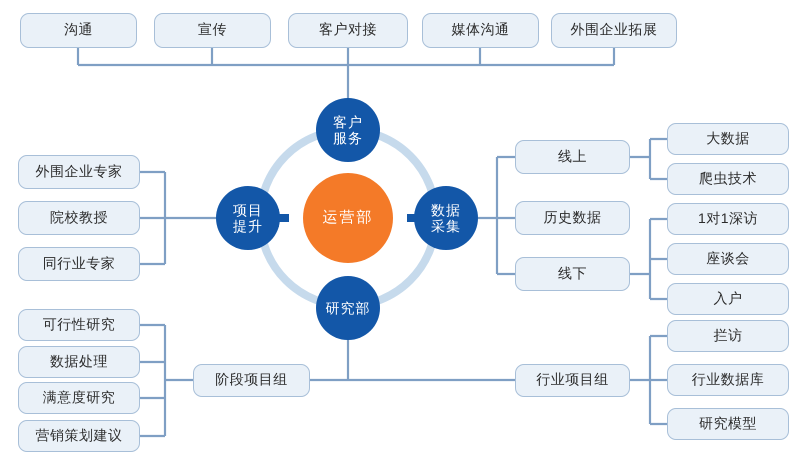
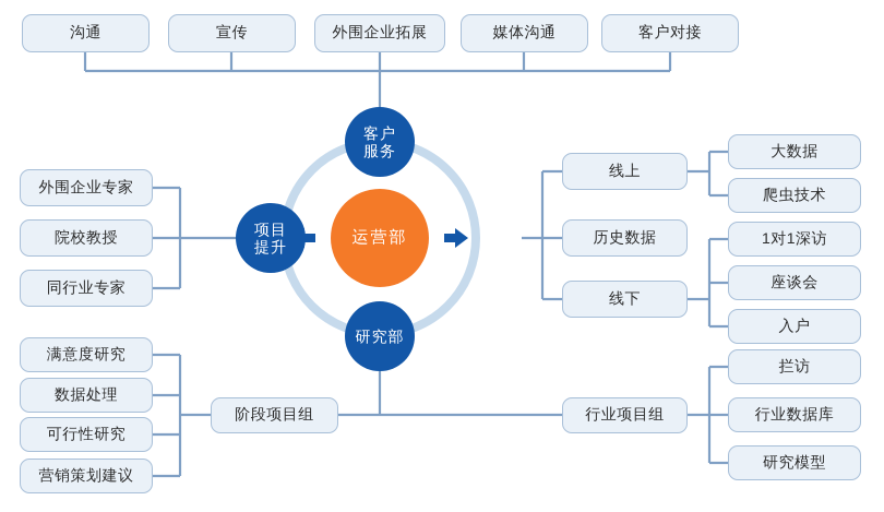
  运营部
  客户
  服务
  项目
  提升
- 数据
- 采集
  研究部
  沟通
  宣传
- 客户对接
+ 外围企业拓展
  媒体沟通
- 外围企业拓展
+ 客户对接
  外围企业专家
  院校教授
  同行业专家
  线上
  历史数据
  线下
  大数据
  爬虫技术
  1对1深访
  座谈会
  入户
  阶段项目组
- 可行性研究
+ 满意度研究
  数据处理
- 满意度研究
+ 可行性研究
  营销策划建议
  行业项目组
  拦访
  行业数据库
  研究模型
